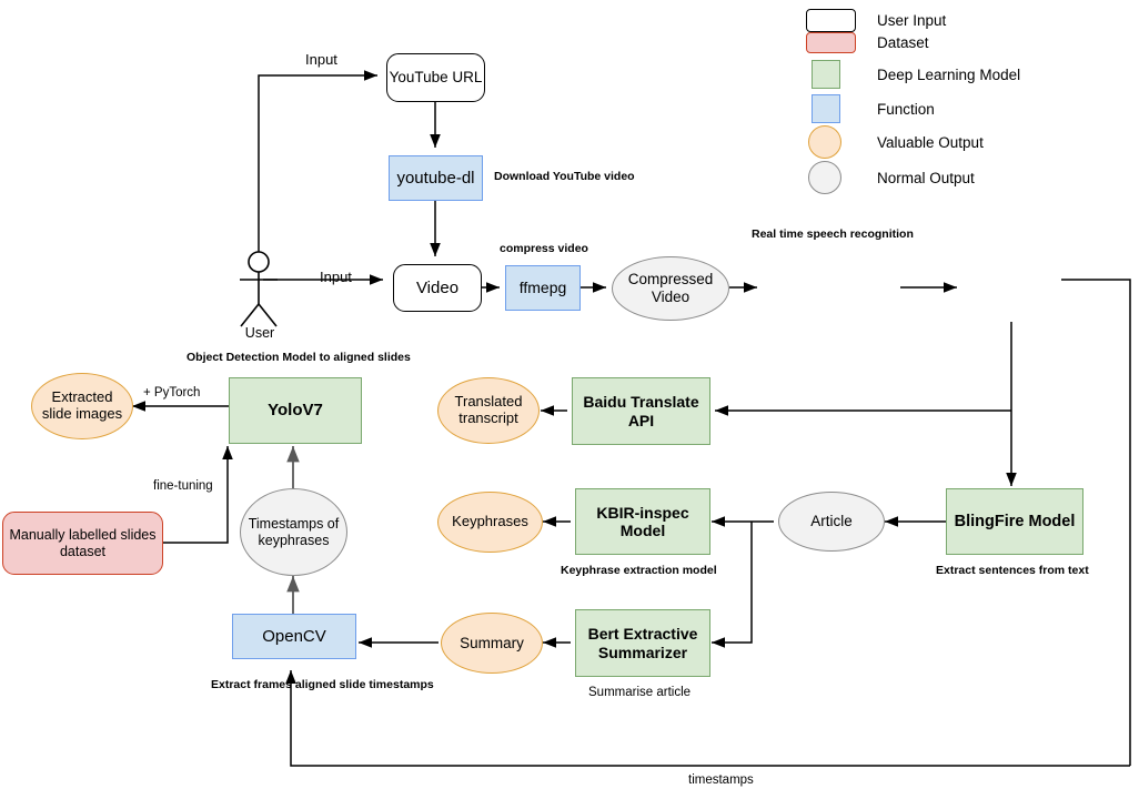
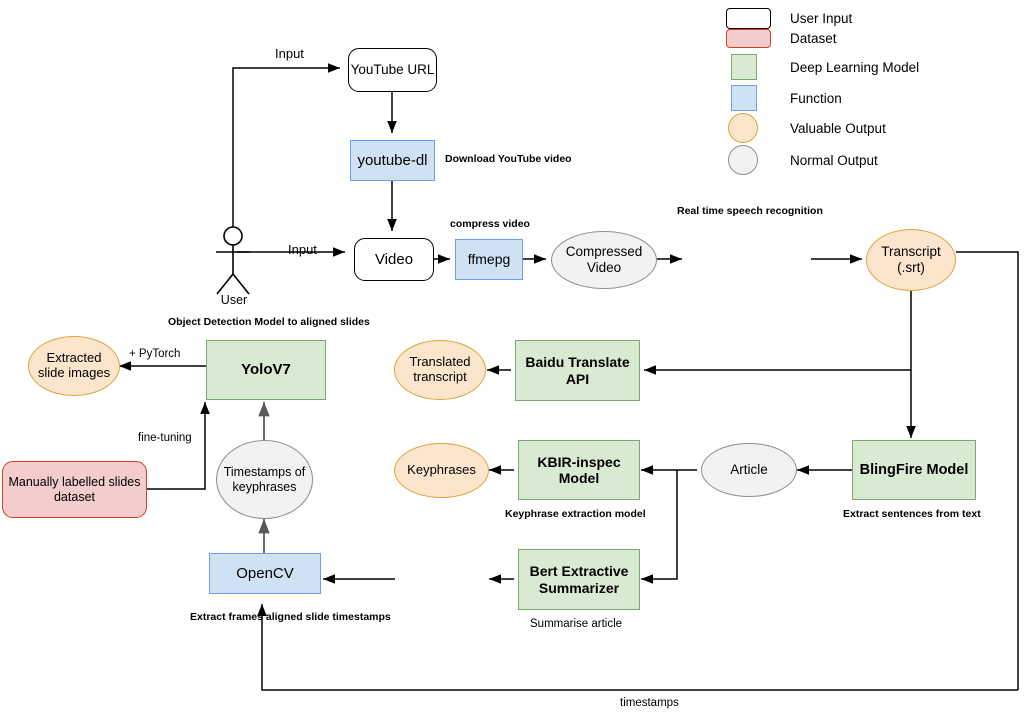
  User
  YouTube URL
  youtube-dl
  Video
  ffmepg
  Compressed
  Video
+ Transcript
+ (.srt)
  Extracted
  slide images
  YoloV7
  Translated
  transcript
  Baidu Translate
  API
  Manually labelled slides
  dataset
  Timestamps of
  keyphrases
  Keyphrases
  KBIR-inspec
  Model
  Article
  BlingFire Model
  OpenCV
- Summary
  Bert Extractive
  Summarizer
  Input
  Input
  Download YouTube video
  compress video
  Real time speech recognition
  Object Detection Model to aligned slides
  + PyTorch
  fine-tuning
  Keyphrase extraction model
  Extract sentences from text
  Extract frames aligned slide timestamps
  Summarise article
  timestamps
  User Input
  Dataset
  Deep Learning Model
  Function
  Valuable Output
  Normal Output
